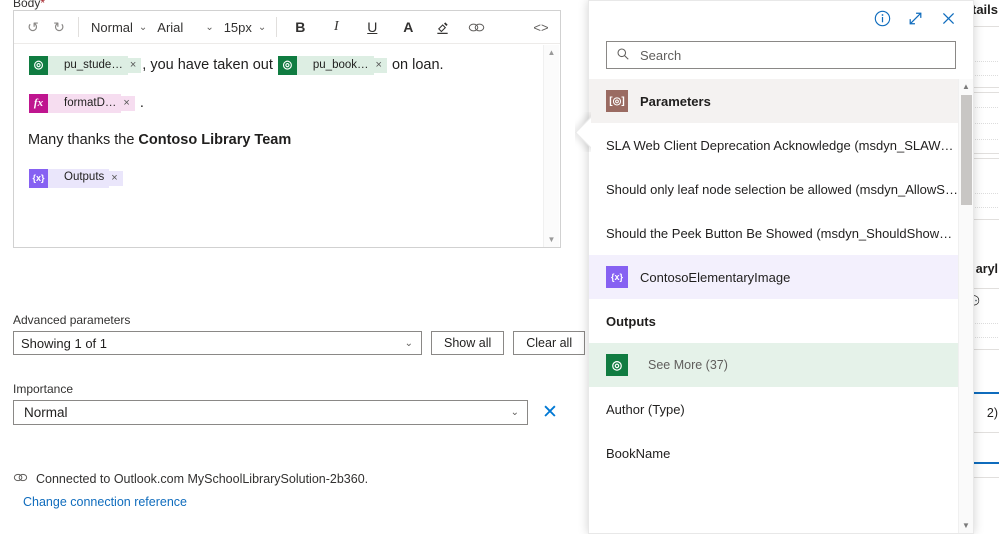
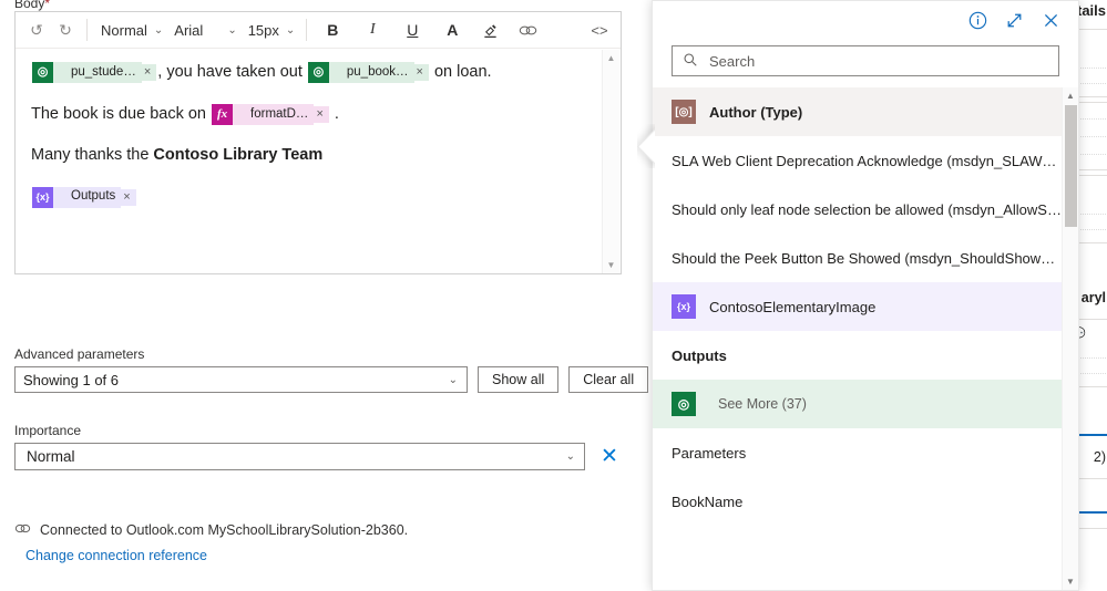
  tails
  aryl
  2)
  Body*
  ↺
  ↻
  Normal
  ⌄
  Arial
  ⌄
  15px
  ⌄
  B
  I
  U
  A
  <>
  ◎
  pu_stude…
  ×
  , you have taken out
  ◎
  pu_book…
  ×
  on loan.
+ The book is due back on
  fx
  formatD…
  ×
  .
  Many thanks the
  Contoso Library Team
  {x}
  Outputs
  ×
  ▲
  ▼
  Advanced parameters
- Showing 1 of 1
+ Showing 1 of 6
  ⌄
  Show all
  Clear all
  Importance
  Normal
  ⌄
  ✕
  Connected to Outlook.com MySchoolLibrarySolution-2b360.
  Change connection reference
  Search
  [◎]
- Parameters
+ Author (Type)
  SLA Web Client Deprecation Acknowledge (msdyn_SLAWeb
  Should only leaf node selection be allowed (msdyn_AllowSel
  Should the Peek Button Be Showed (msdyn_ShouldShowPe
  {x}
  ContosoElementaryImage
  Outputs
  ◎
  See More (37)
- Author (Type)
+ Parameters
  BookName
  ▲
  ▼
